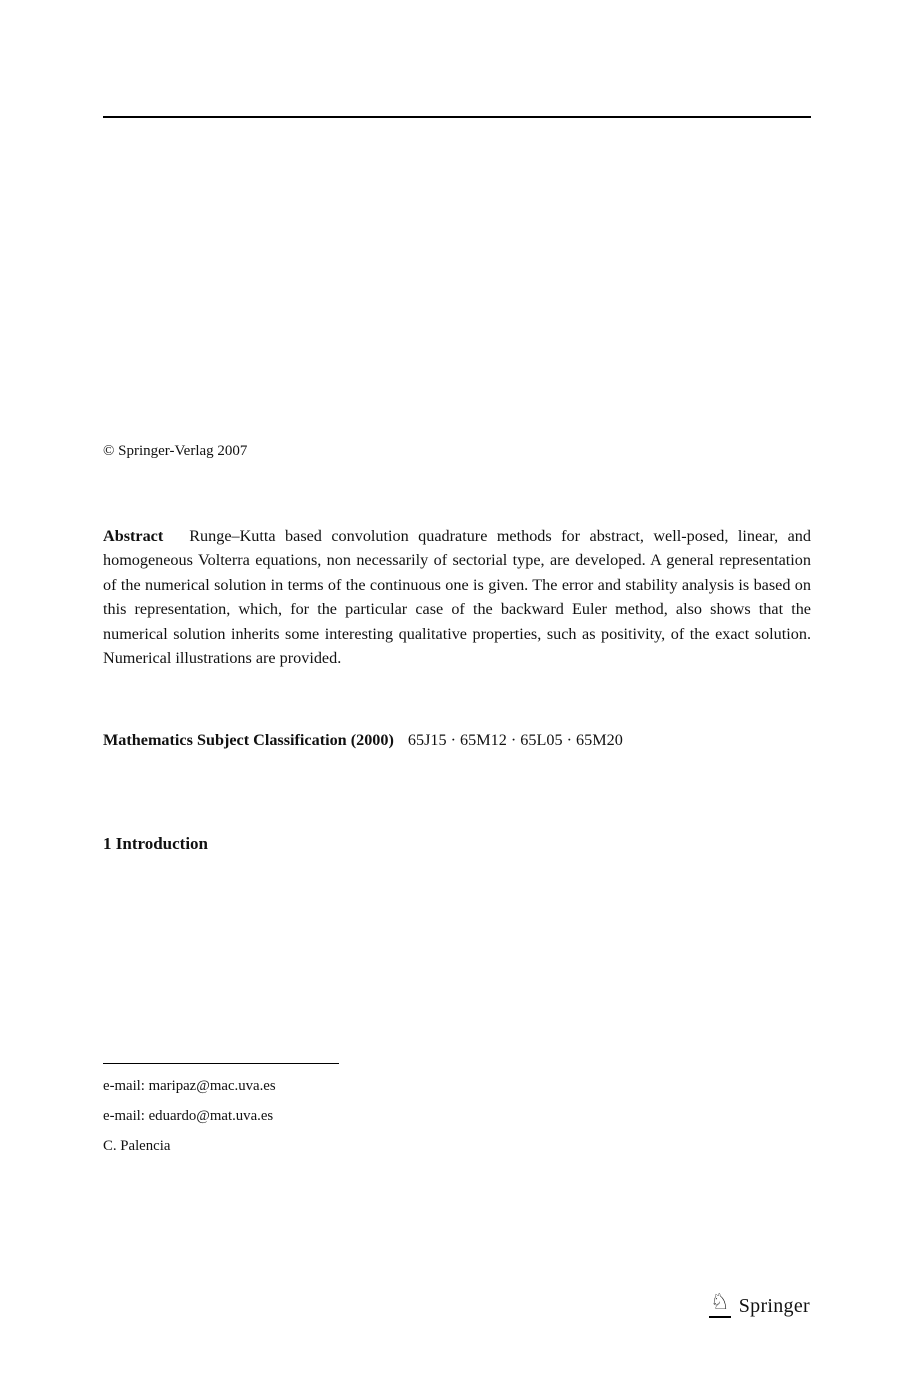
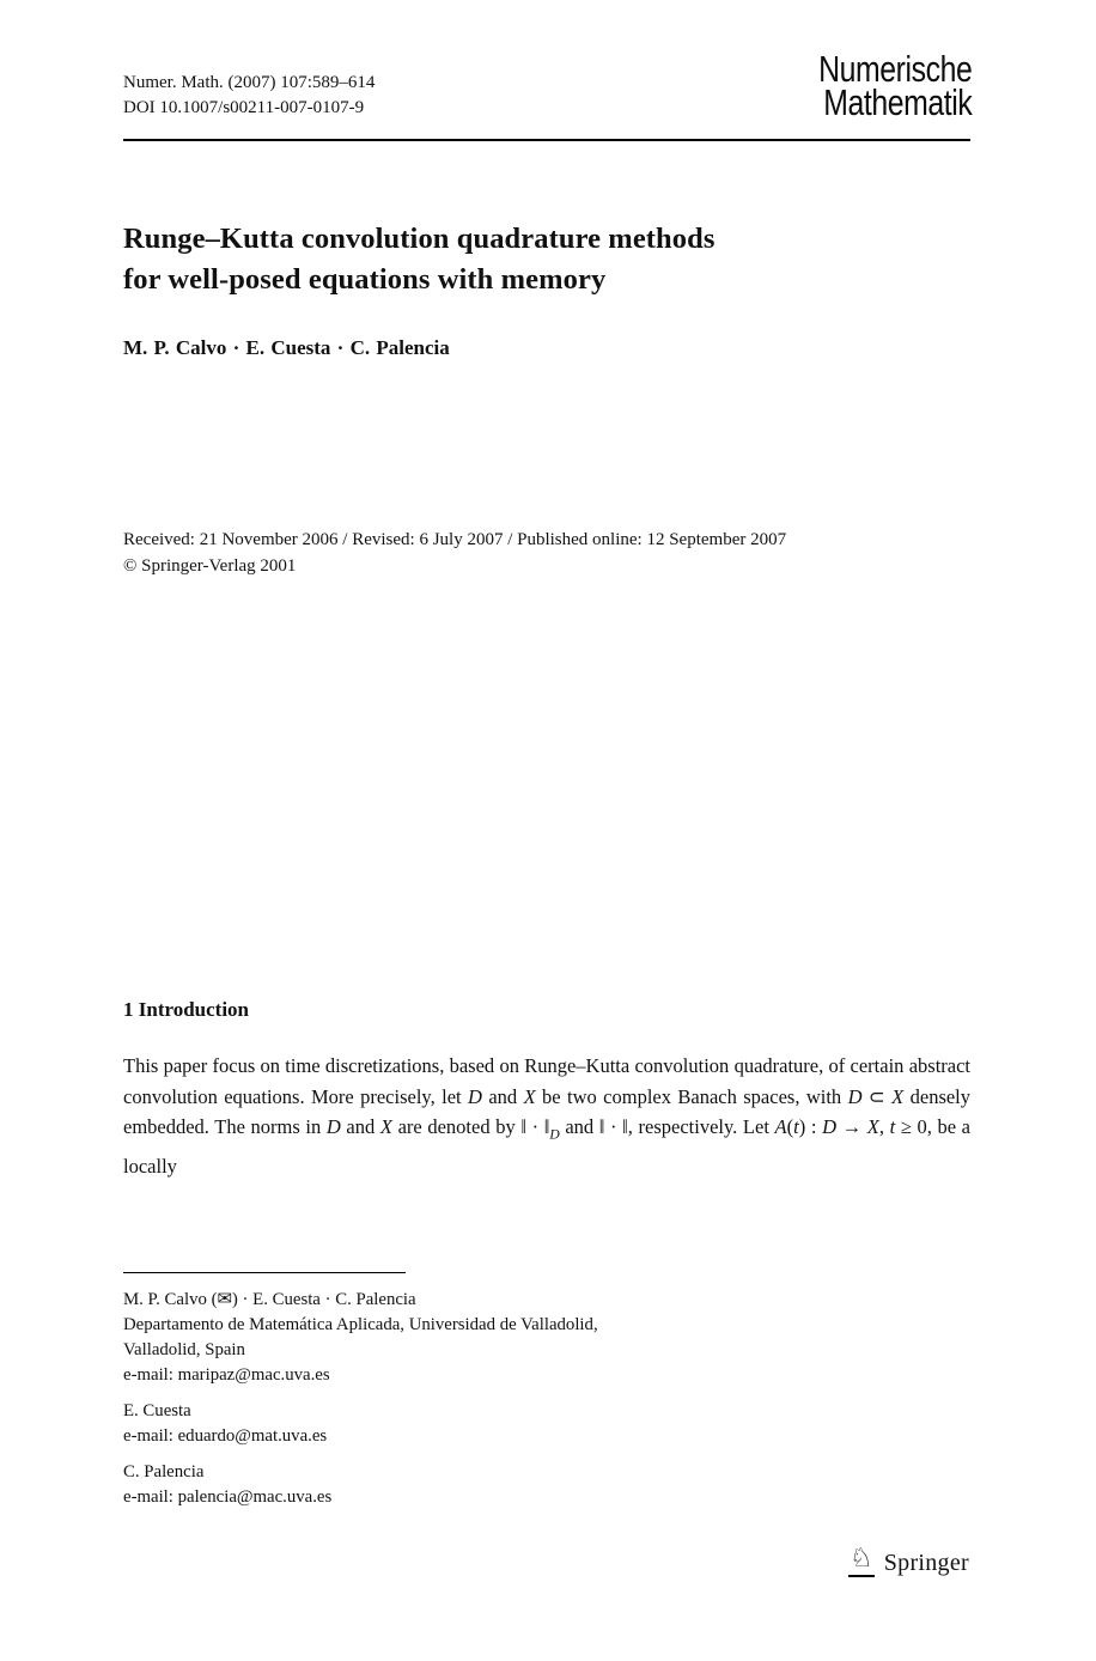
+ Numer. Math. (2007) 107:589–614
+ DOI 10.1007/s00211-007-0107-9
+ Numerische
+ Mathematik
+ Runge–Kutta convolution quadrature methods
+ for well-posed equations with memory
+ M. P. Calvo · E. Cuesta · C. Palencia
+ Received: 21 November 2006 / Revised: 6 July 2007 / Published online: 12 September 2007
- © Springer-Verlag 2007
+ © Springer-Verlag 2001
- Abstract Runge–Kutta based convolution quadrature methods for abstract, well-posed, linear, and homogeneous Volterra equations, non necessarily of sectorial type, are developed. A general representation of the numerical solution in terms of the continuous one is given. The error and stability analysis is based on this representation, which, for the particular case of the backward Euler method, also shows that the numerical solution inherits some interesting qualitative properties, such as positivity, of the exact solution. Numerical illustrations are provided.
- Mathematics Subject Classification (2000) 65J15 · 65M12 · 65L05 · 65M20
  1 Introduction
+ This paper focus on time discretizations, based on Runge–Kutta convolution quadrature, of certain abstract convolution equations. More precisely, let D and X be two complex Banach spaces, with D ⊂ X densely embedded. The norms in D and X are denoted by ‖ · ‖D and ‖ · ‖, respectively. Let A(t) : D → X, t ≥ 0, be a locally
+ M. P. Calvo (✉) · E. Cuesta · C. Palencia
+ Departamento de Matemática Aplicada, Universidad de Valladolid,
+ Valladolid, Spain
  e-mail: maripaz@mac.uva.es
+ E. Cuesta
  e-mail: eduardo@mat.uva.es
  C. Palencia
+ e-mail: palencia@mac.uva.es
  ♘
  Springer
